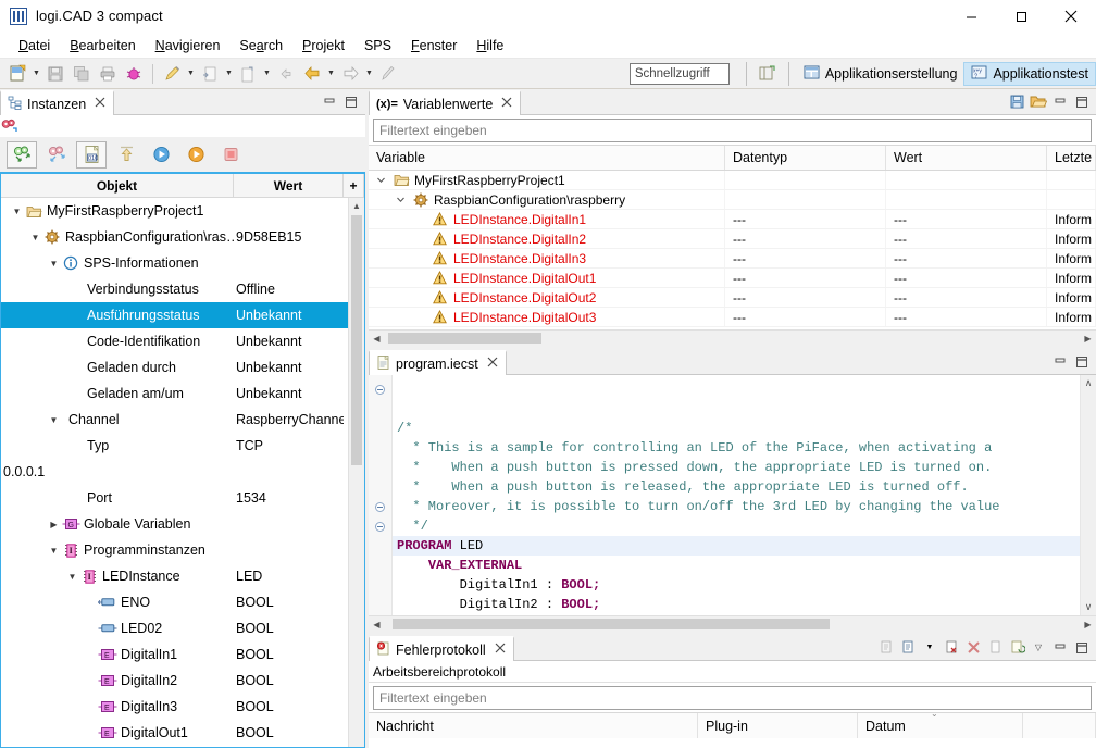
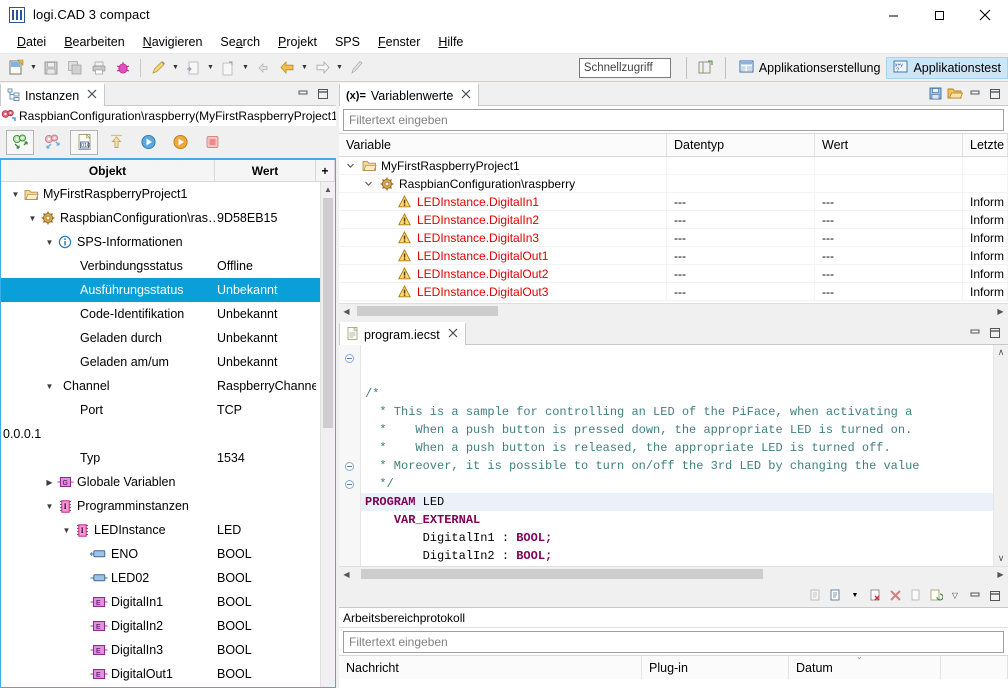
  logi.CAD 3 compact
  Datei
  Bearbeiten
  Navigieren
  Search
  Projekt
  SPS
  Fenster
  Hilfe
  Schnellzugriff
  Applikationserstellung
  Applikationstest
  Instanzen
+ RaspbianConfiguration\raspberry(MyFirstRaspberryProject1
  Objekt
  Wert
  +
  ▼
  MyFirstRaspberryProject1
  ▼
  RaspbianConfiguration\ras…
  9D58EB15
  ▼
  SPS-Informationen
  Verbindungsstatus
  Offline
  Ausführungsstatus
  Unbekannt
  Code-Identifikation
  Unbekannt
  Geladen durch
  Unbekannt
  Geladen am/um
  Unbekannt
  ▼
  Channel
  RaspberryChanne
- Typ
+ Port
  TCP
  0.0.0.1
- Port
+ Typ
  1534
  ▶
  Globale Variablen
  ▼
  I
  Programminstanzen
  ▼
  I
  LEDInstance
  LED
  ENO
  BOOL
  LED02
  BOOL
  DigitalIn1
  BOOL
  DigitalIn2
  BOOL
  DigitalIn3
  BOOL
  DigitalOut1
  BOOL
  ▲
  (x)=
  Variablenwerte
  Filtertext eingeben
  Variable
  Datentyp
  Wert
  Letzte
  MyFirstRaspberryProject1
  RaspbianConfiguration\raspberry
  LEDInstance.DigitalIn1
  ---
  ---
  Inform
  LEDInstance.DigitalIn2
  ---
  ---
  Inform
  LEDInstance.DigitalIn3
  ---
  ---
  Inform
  LEDInstance.DigitalOut1
  ---
  ---
  Inform
  LEDInstance.DigitalOut2
  ---
  ---
  Inform
  LEDInstance.DigitalOut3
  ---
  ---
  Inform
  ◀
  ▶
  program.iecst
  /*
  * This is a sample for controlling an LED of the PiFace, when activating a
  * When a push button is pressed down, the appropriate LED is turned on.
  * When a push button is released, the appropriate LED is turned off.
  * Moreover, it is possible to turn on/off the 3rd LED by changing the value
  */
  PROGRAM LED
  VAR_EXTERNAL
  DigitalIn1 : BOOL;
  DigitalIn2 : BOOL;
  ∧
  ∨
  ◀
  ▶
- Fehlerprotokoll
  ▽
  Arbeitsbereichprotokoll
  Filtertext eingeben
  Nachricht
  Plug-in
  Datum
  ⌄
